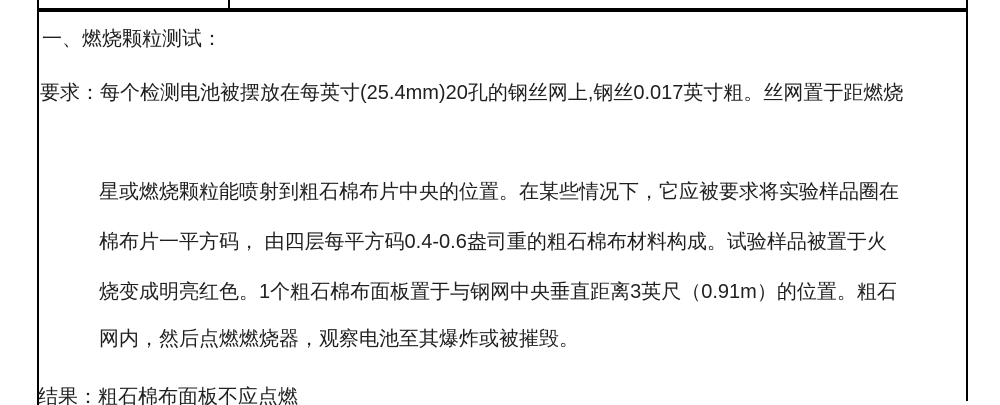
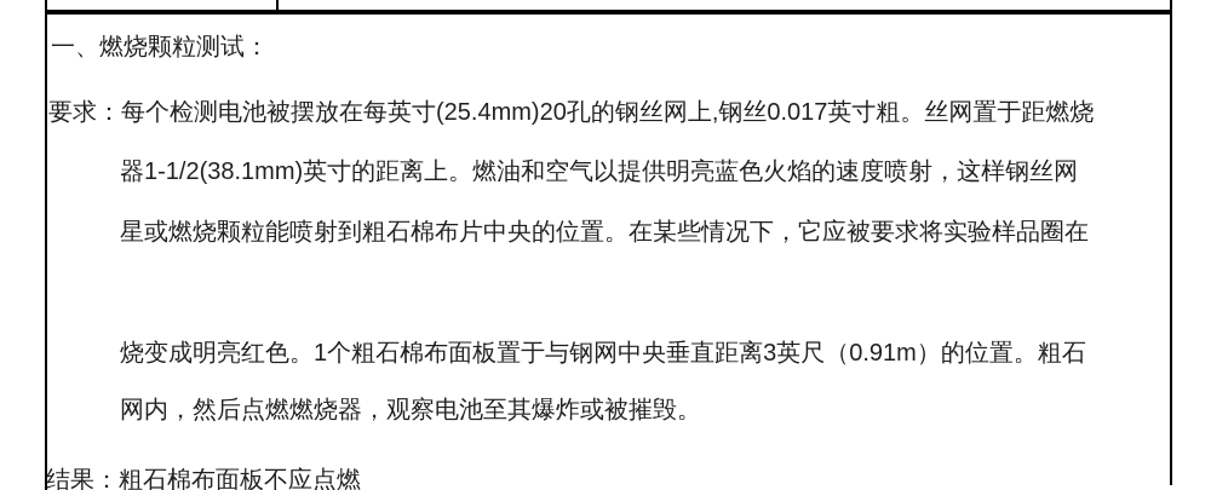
  一、燃烧颗粒测试：
  要求：每个检测电池被摆放在每英寸(25.4mm)20孔的钢丝网上,钢丝0.017英寸粗。丝网置于距燃烧
+ 器1-1/2(38.1mm)英寸的距离上。燃油和空气以提供明亮蓝色火焰的速度喷射，这样钢丝网
  星或燃烧颗粒能喷射到粗石棉布片中央的位置。在某些情况下，它应被要求将实验样品圈在
- 棉布片一平方码， 由四层每平方码0.4-0.6盎司重的粗石棉布材料构成。试验样品被置于火
  烧变成明亮红色。1个粗石棉布面板置于与钢网中央垂直距离3英尺（0.91m）的位置。粗石
  网内，然后点燃燃烧器，观察电池至其爆炸或被摧毁。
  结果：粗石棉布面板不应点燃
